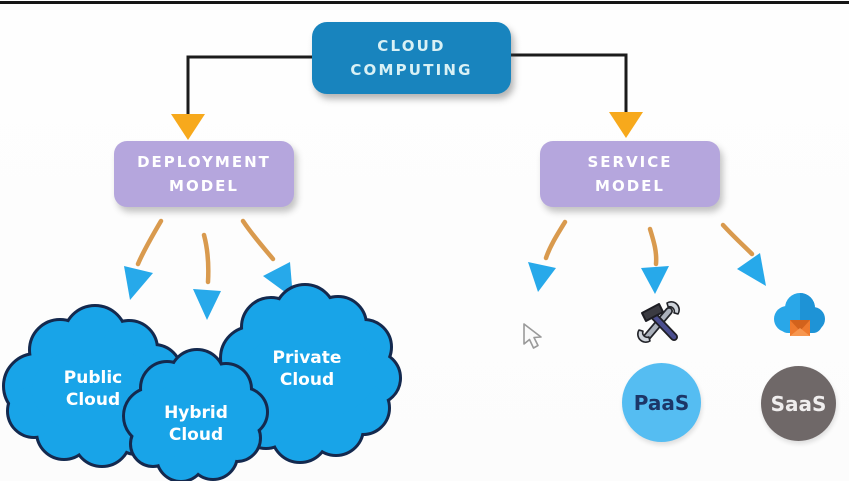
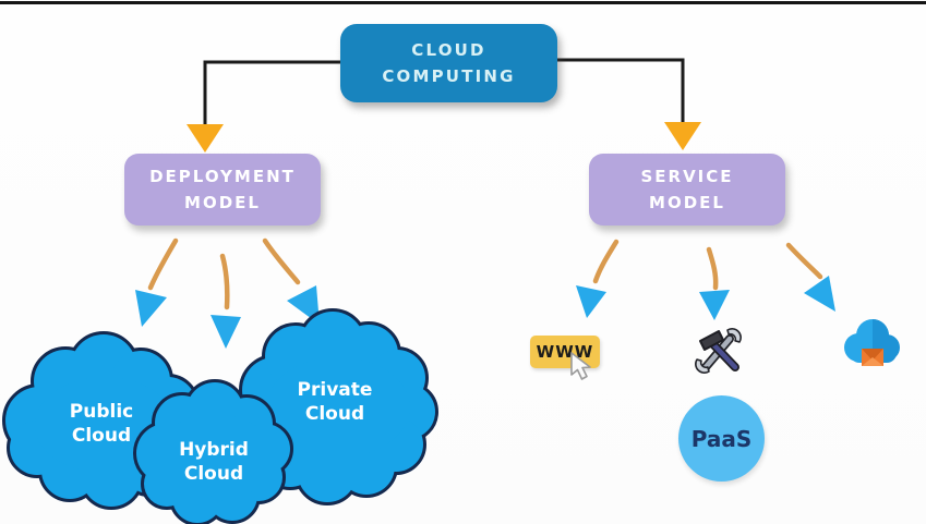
  CLOUD
  COMPUTING
  DEPLOYMENT
  MODEL
  SERVICE
  MODEL
  Public
  Cloud
  Hybrid
  Cloud
  Private
  Cloud
+ WWW
  PaaS
- SaaS
